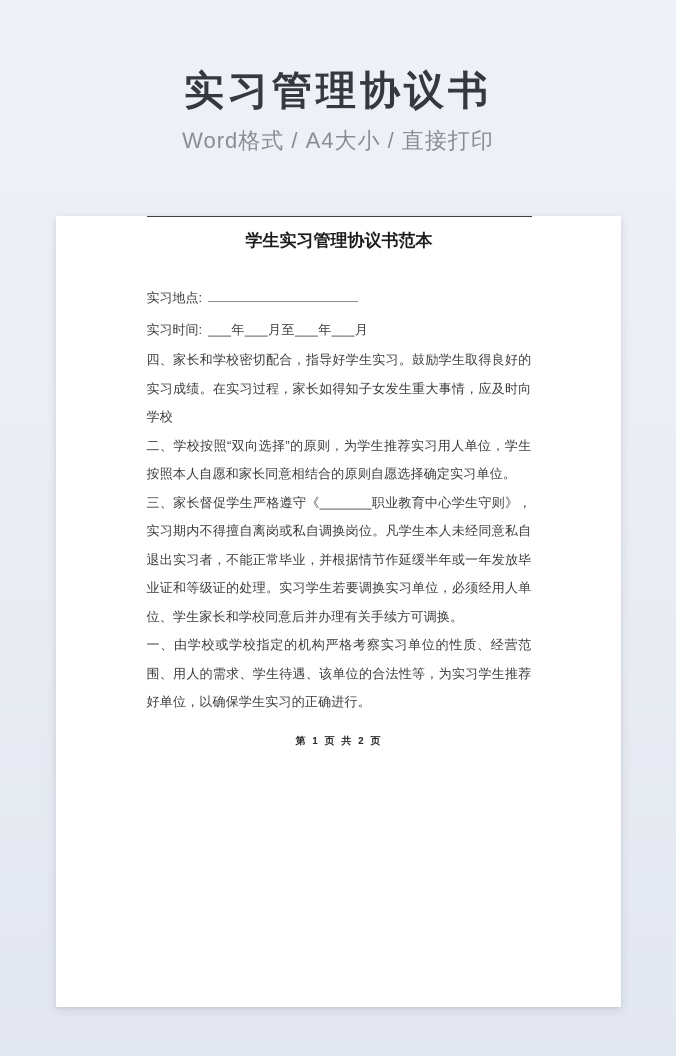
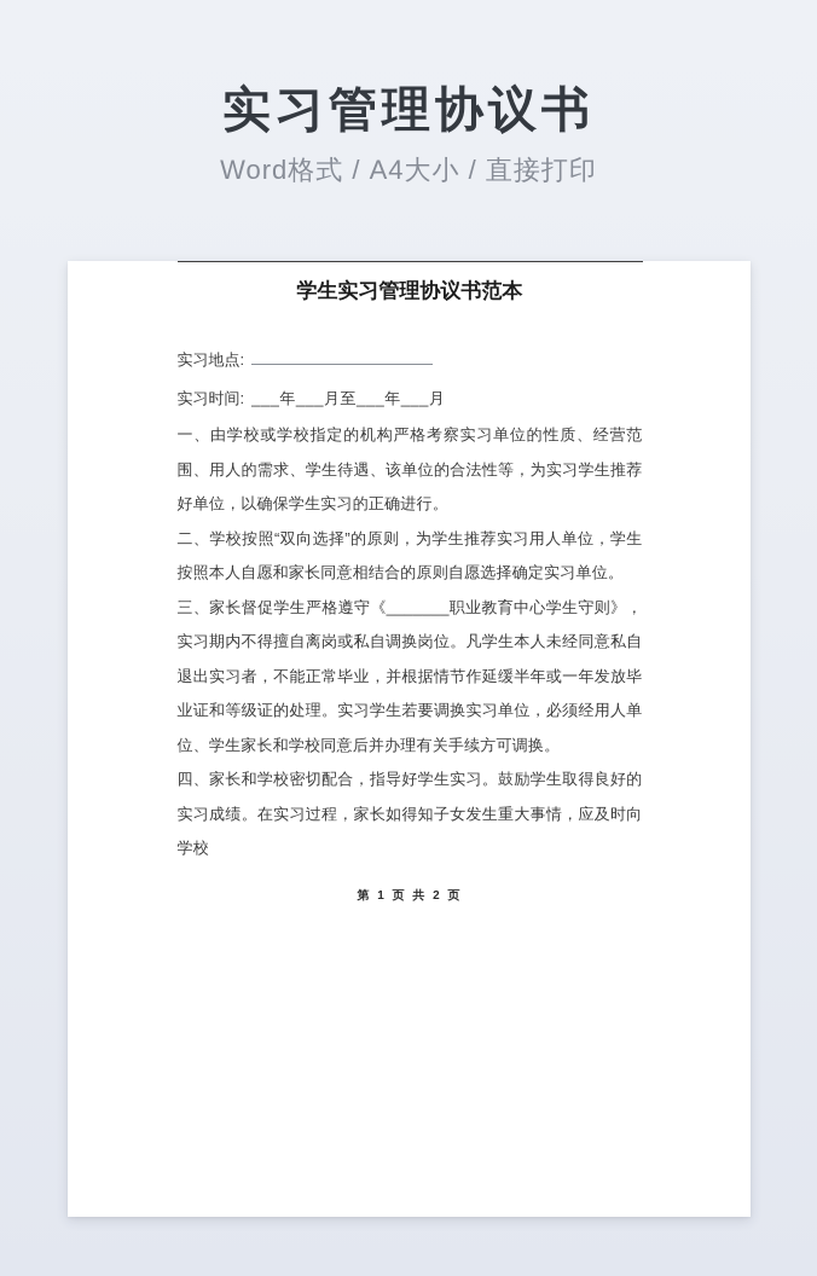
  实习管理协议书
  Word格式 / A4大小 / 直接打印
  学生实习管理协议书范本
  实习地点:
  实习时间: ___年___月至___年___月
- 四、家长和学校密切配合，指导好学生实习。鼓励学生取得良好的实习成绩。在实习过程，家长如得知子女发生重大事情，应及时向学校
+ 一、由学校或学校指定的机构严格考察实习单位的性质、经营范围、用人的需求、学生待遇、该单位的合法性等，为实习学生推荐好单位，以确保学生实习的正确进行。
  二、学校按照“双向选择”的原则，为学生推荐实习用人单位，学生按照本人自愿和家长同意相结合的原则自愿选择确定实习单位。
  三、家长督促学生严格遵守《_______职业教育中心学生守则》，实习期内不得擅自离岗或私自调换岗位。凡学生本人未经同意私自退出实习者，不能正常毕业，并根据情节作延缓半年或一年发放毕业证和等级证的处理。实习学生若要调换实习单位，必须经用人单位、学生家长和学校同意后并办理有关手续方可调换。
- 一、由学校或学校指定的机构严格考察实习单位的性质、经营范围、用人的需求、学生待遇、该单位的合法性等，为实习学生推荐好单位，以确保学生实习的正确进行。
+ 四、家长和学校密切配合，指导好学生实习。鼓励学生取得良好的实习成绩。在实习过程，家长如得知子女发生重大事情，应及时向学校
  第 1 页 共 2 页
